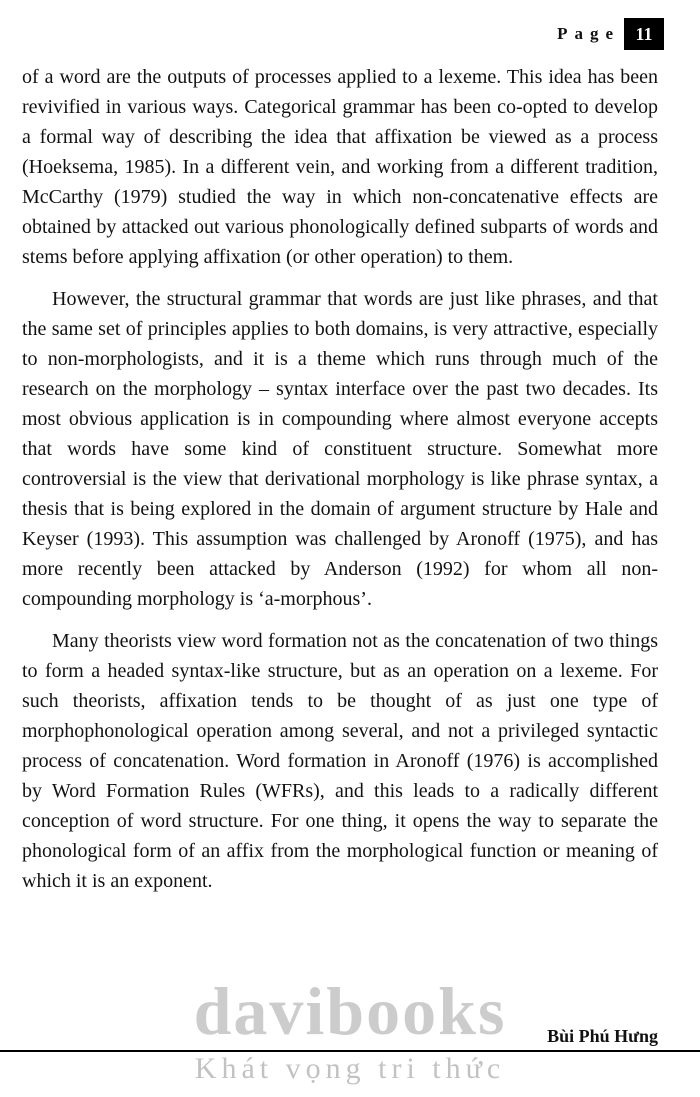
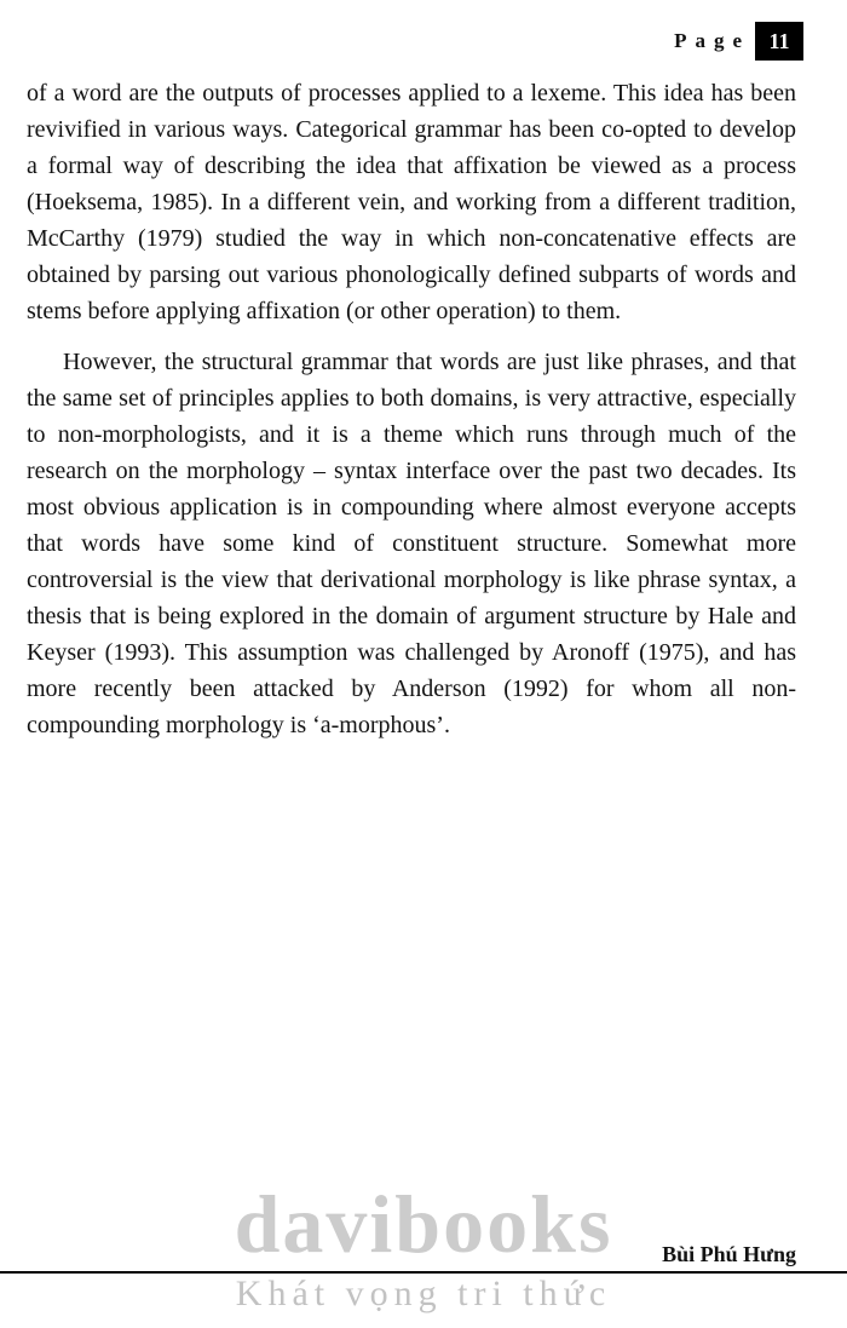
  Page
  11
- of a word are the outputs of processes applied to a lexeme. This idea has been revivified in various ways. Categorical grammar has been co-opted to develop a formal way of describing the idea that affixation be viewed as a process (Hoeksema, 1985). In a different vein, and working from a different tradition, McCarthy (1979) studied the way in which non-concatenative effects are obtained by attacked out various phonologically defined subparts of words and stems before applying affixation (or other operation) to them.
+ of a word are the outputs of processes applied to a lexeme. This idea has been revivified in various ways. Categorical grammar has been co-opted to develop a formal way of describing the idea that affixation be viewed as a process (Hoeksema, 1985). In a different vein, and working from a different tradition, McCarthy (1979) studied the way in which non-concatenative effects are obtained by parsing out various phonologically defined subparts of words and stems before applying affixation (or other operation) to them.
  However, the structural grammar that words are just like phrases, and that the same set of principles applies to both domains, is very attractive, especially to non-morphologists, and it is a theme which runs through much of the research on the morphology – syntax interface over the past two decades. Its most obvious application is in compounding where almost everyone accepts that words have some kind of constituent structure. Somewhat more controversial is the view that derivational morphology is like phrase syntax, a thesis that is being explored in the domain of argument structure by Hale and Keyser (1993). This assumption was challenged by Aronoff (1975), and has more recently been attacked by Anderson (1992) for whom all non-compounding morphology is ‘a-morphous’.
- Many theorists view word formation not as the concatenation of two things to form a headed syntax-like structure, but as an operation on a lexeme. For such theorists, affixation tends to be thought of as just one type of morphophonological operation among several, and not a privileged syntactic process of concatenation. Word formation in Aronoff (1976) is accomplished by Word Formation Rules (WFRs), and this leads to a radically different conception of word structure. For one thing, it opens the way to separate the phonological form of an affix from the morphological function or meaning of which it is an exponent.
  davibooks
  Khát vọng tri thức
  Bùi Phú Hưng
